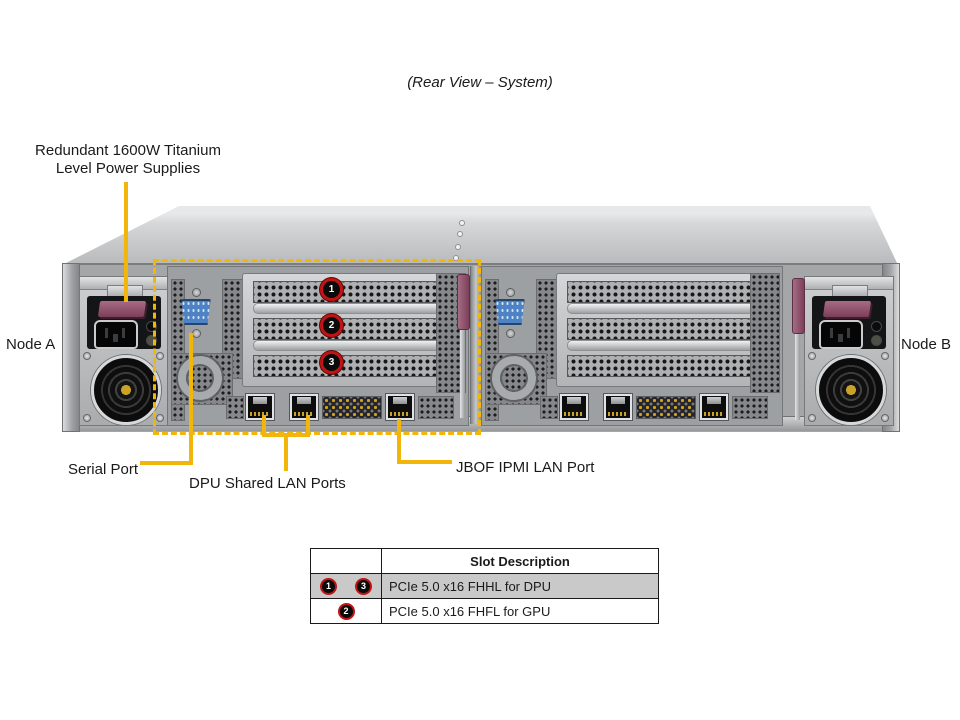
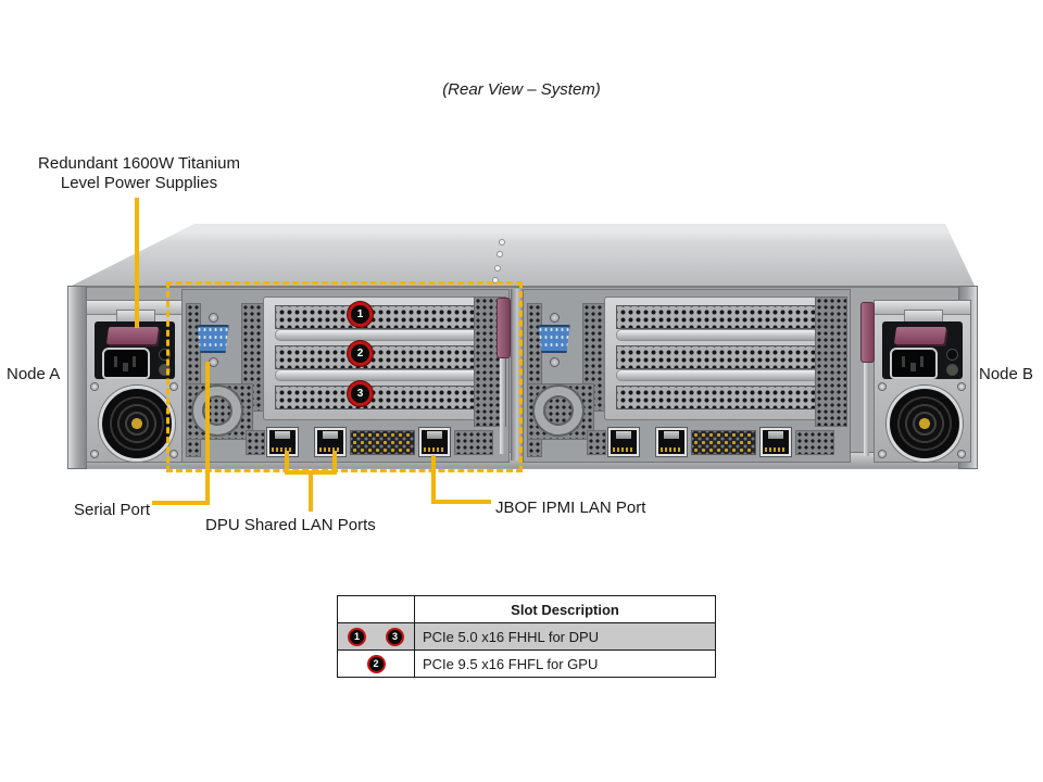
  (Rear View – System)
  Redundant 1600W Titanium
  Level Power Supplies
  1
  2
  3
  Node A
  Node B
  Serial Port
  DPU Shared LAN Ports
  JBOF IPMI LAN Port
  	Slot Description
  1 3	PCIe 5.0 x16 FHHL for DPU
- 2	PCIe 5.0 x16 FHFL for GPU
+ 2	PCIe 9.5 x16 FHFL for GPU
